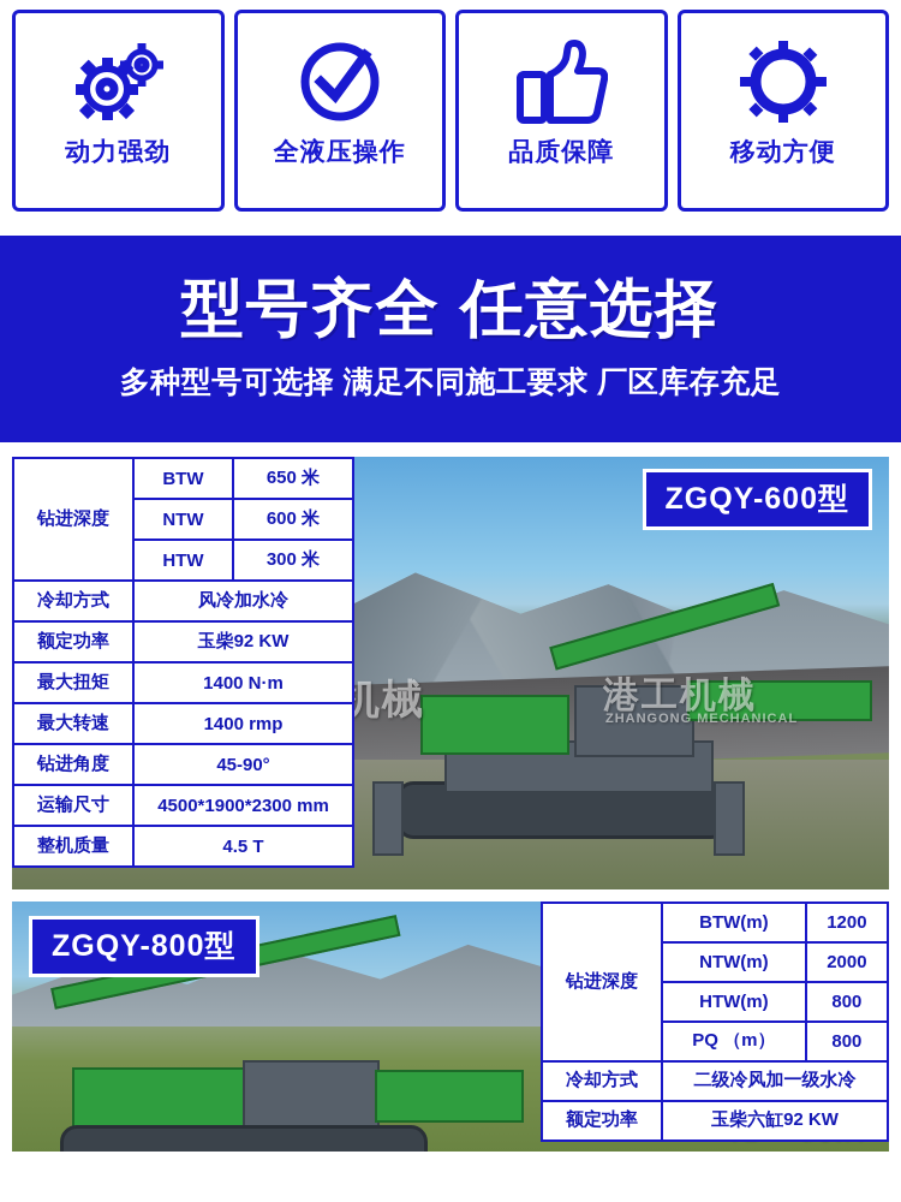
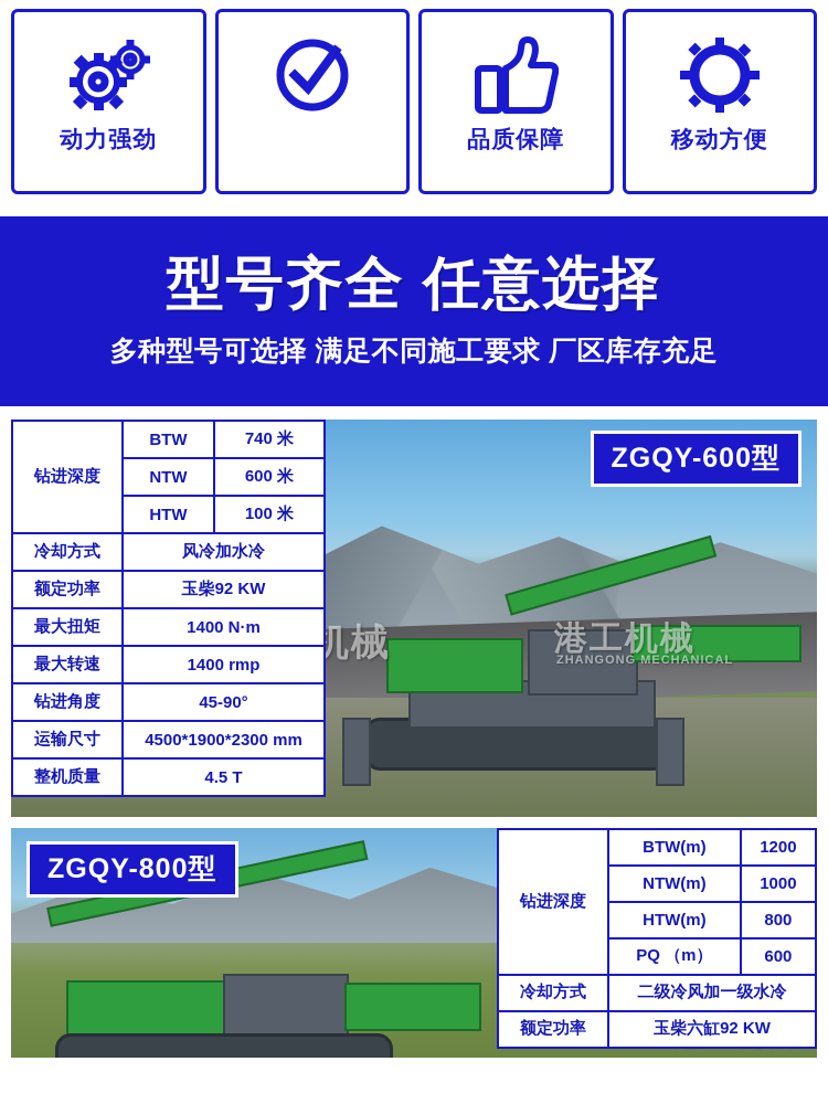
  动力强劲
- 全液压操作
  品质保障
  移动方便
  型号齐全 任意选择
  多种型号可选择 满足不同施工要求 厂区库存充足
  港工机械
  ZHANGONG MECHANICAL
  ZGQY-600型
- 钻进深度	BTW	650 米
+ 钻进深度	BTW	740 米
  NTW	600 米
- HTW	300 米
+ HTW	100 米
  冷却方式	风冷加水冷
  额定功率	玉柴92 KW
  最大扭矩	1400 N·m
  最大转速	1400 rmp
  钻进角度	45-90°
  运输尺寸	4500*1900*2300 mm
  整机质量	4.5 T
  ZGQY-800型
  钻进深度	BTW(m)	1200
- NTW(m)	2000
+ NTW(m)	1000
  HTW(m)	800
- PQ （m）	800
+ PQ （m）	600
  冷却方式	二级冷风加一级水冷
  额定功率	玉柴六缸92 KW
